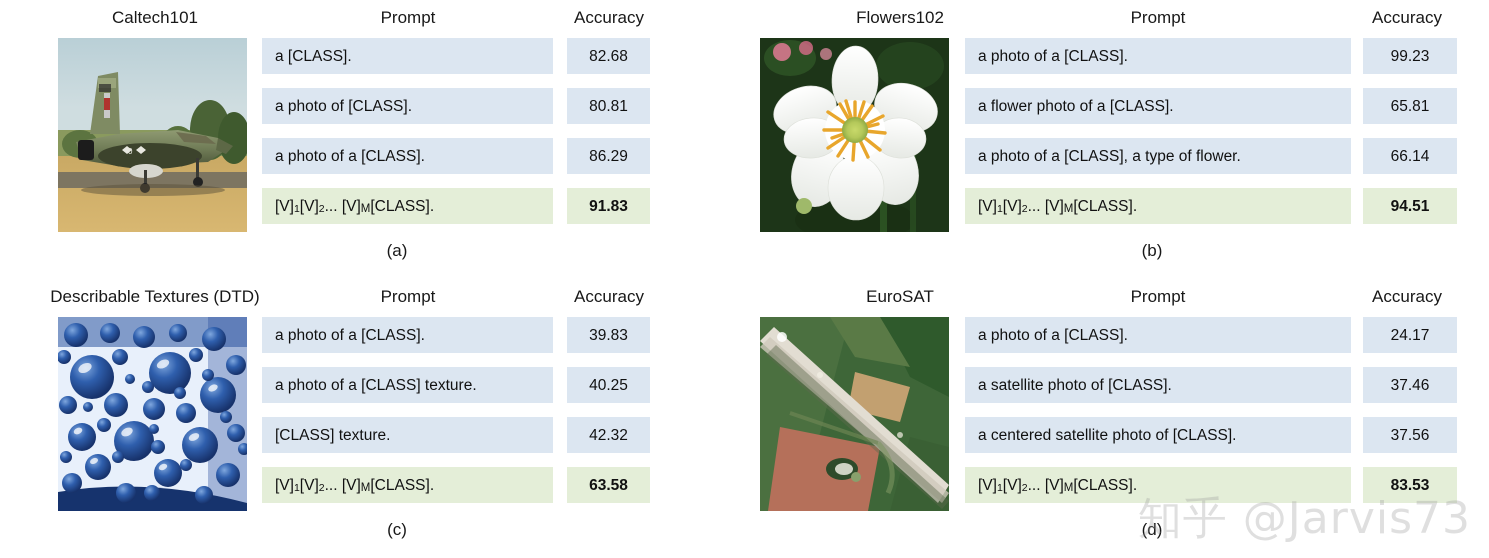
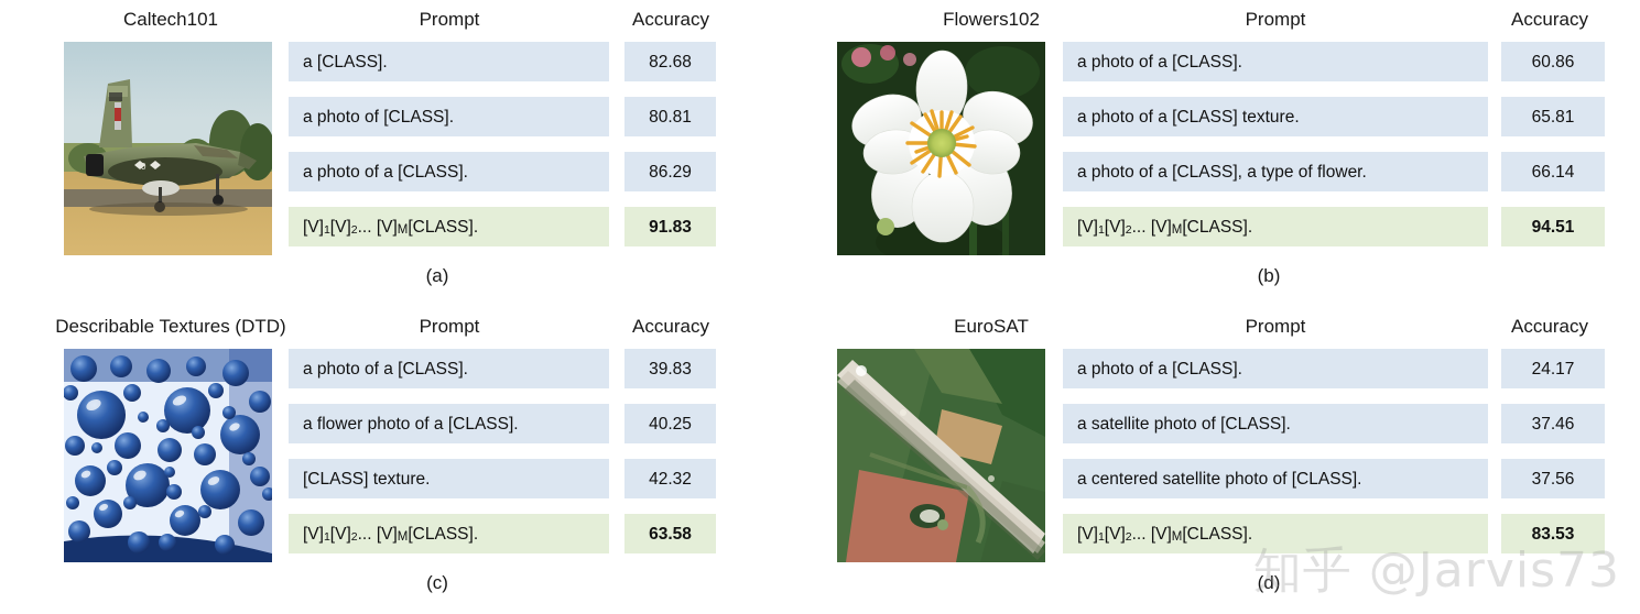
  Caltech101
  Prompt
  Accuracy
  0
  a [CLASS].
  82.68
  a photo of [CLASS].
  80.81
  a photo of a [CLASS].
  86.29
  [V]
  1
  [V]
  2
  ... [V]
  M
  [CLASS].
  91.83
  (a)
  Flowers102
  Prompt
  Accuracy
  a photo of a [CLASS].
- 99.23
+ 60.86
- a flower photo of a [CLASS].
+ a photo of a [CLASS] texture.
  65.81
  a photo of a [CLASS], a type of flower.
  66.14
  [V]
  1
  [V]
  2
  ... [V]
  M
  [CLASS].
  94.51
  (b)
  Describable Textures (DTD)
  Prompt
  Accuracy
  a photo of a [CLASS].
  39.83
- a photo of a [CLASS] texture.
+ a flower photo of a [CLASS].
  40.25
  [CLASS] texture.
  42.32
  [V]
  1
  [V]
  2
  ... [V]
  M
  [CLASS].
  63.58
  (c)
  EuroSAT
  Prompt
  Accuracy
  a photo of a [CLASS].
  24.17
  a satellite photo of [CLASS].
  37.46
  a centered satellite photo of [CLASS].
  37.56
  [V]
  1
  [V]
  2
  ... [V]
  M
  [CLASS].
  83.53
  (d)
  知乎 @Jarvis73
